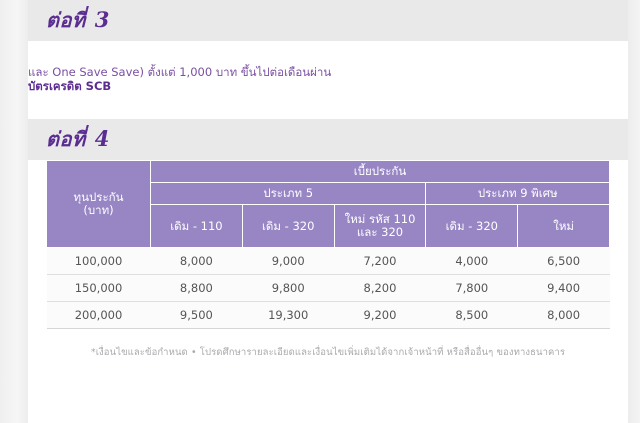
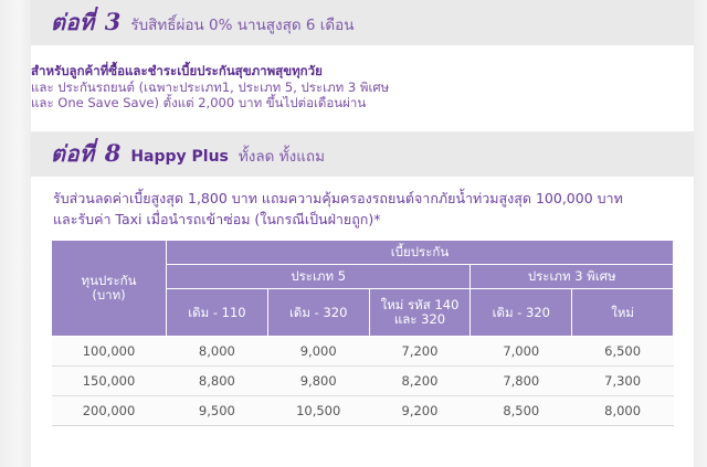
  ต่อที่
  3
+ รับสิทธิ์ผ่อน 0% นานสูงสุด 6 เดือน
+ สำหรับลูกค้าที่ซื้อและชำระเบี้ยประกันสุขภาพสุขทุกวัย
+ และ ประกันรถยนต์ (เฉพาะประเภท1, ประเภท 5, ประเภท 3 พิเศษ
- และ One Save Save) ตั้งแต่ 1,000 บาท ขึ้นไปต่อเดือนผ่าน
+ และ One Save Save) ตั้งแต่ 2,000 บาท ขึ้นไปต่อเดือนผ่าน
- บัตรเครดิต SCB
  ต่อที่
- 4
+ 8
+ Happy Plus
+ ทั้งลด ทั้งแถม
+ รับส่วนลดค่าเบี้ยสูงสุด 1,800 บาท แถมความคุ้มครองรถยนต์จากภัยน้ำท่วมสูงสุด 100,000 บาท
+ และรับค่า Taxi เมื่อนำรถเข้าซ่อม (ในกรณีเป็นฝ่ายถูก)*
  ทุนประกัน (บาท)	เบี้ยประกัน
- ประเภท 5	ประเภท 9 พิเศษ
+ ประเภท 5	ประเภท 3 พิเศษ
- เดิม - 110	เดิม - 320	ใหม่ รหัส 110 และ 320	เดิม - 320	ใหม่
+ เดิม - 110	เดิม - 320	ใหม่ รหัส 140 และ 320	เดิม - 320	ใหม่
- 100,000	8,000	9,000	7,200	4,000	6,500
+ 100,000	8,000	9,000	7,200	7,000	6,500
- 150,000	8,800	9,800	8,200	7,800	9,400
+ 150,000	8,800	9,800	8,200	7,800	7,300
- 200,000	9,500	19,300	9,200	8,500	8,000
+ 200,000	9,500	10,500	9,200	8,500	8,000
- *เงื่อนไขและข้อกำหนด • โปรดศึกษารายละเอียดและเงื่อนไขเพิ่มเติมได้จากเจ้าหน้าที่ หรือสื่ออื่นๆ ของทางธนาคาร
